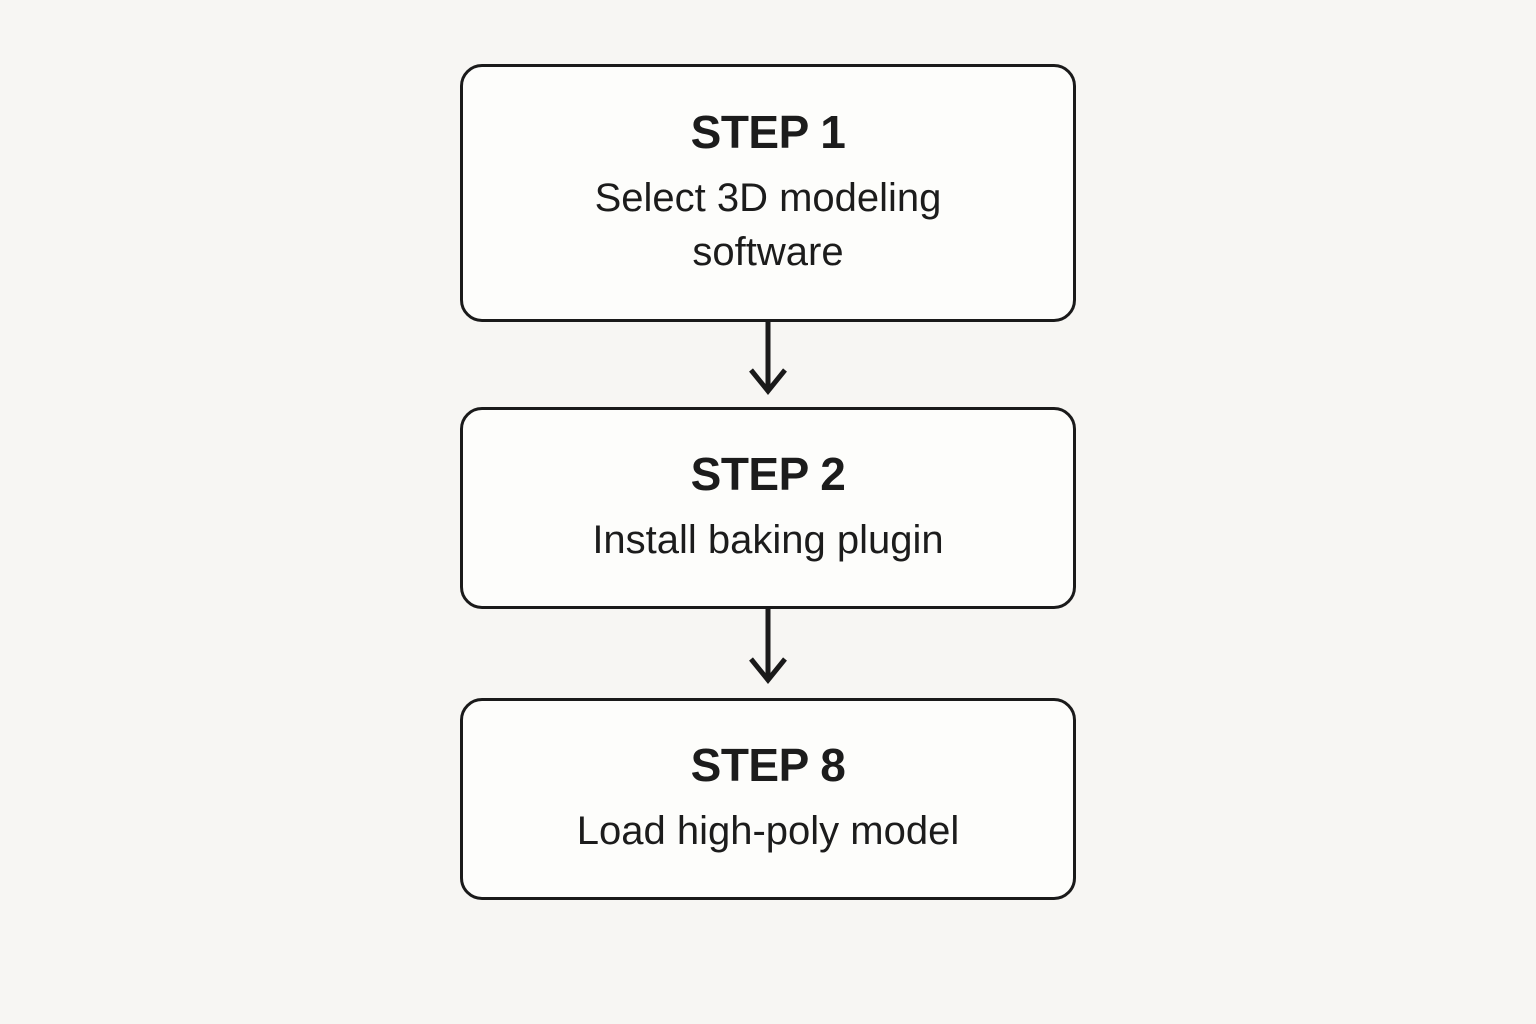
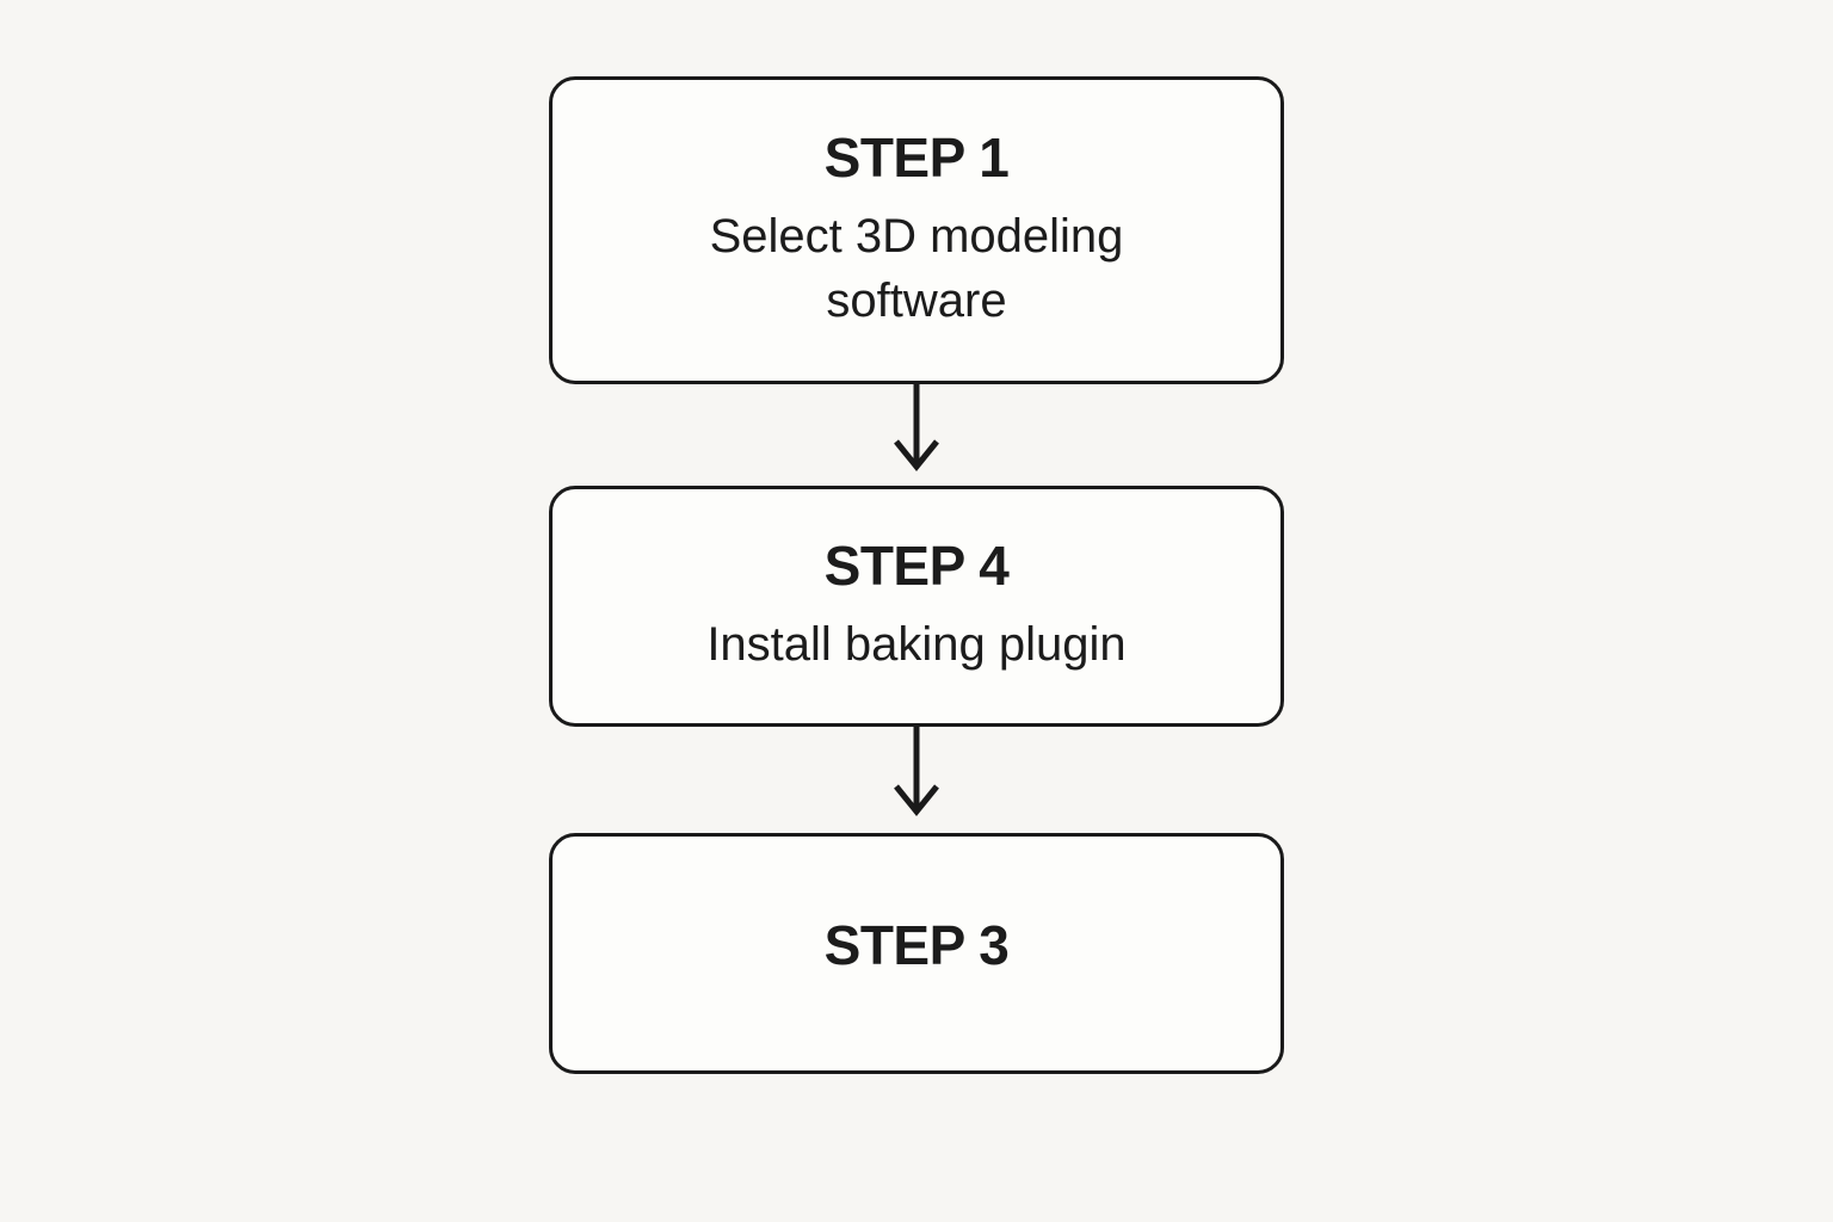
  STEP 1
  Select 3D modeling software
- STEP 2
+ STEP 4
  Install baking plugin
- STEP 8
+ STEP 3
- Load high-poly model
